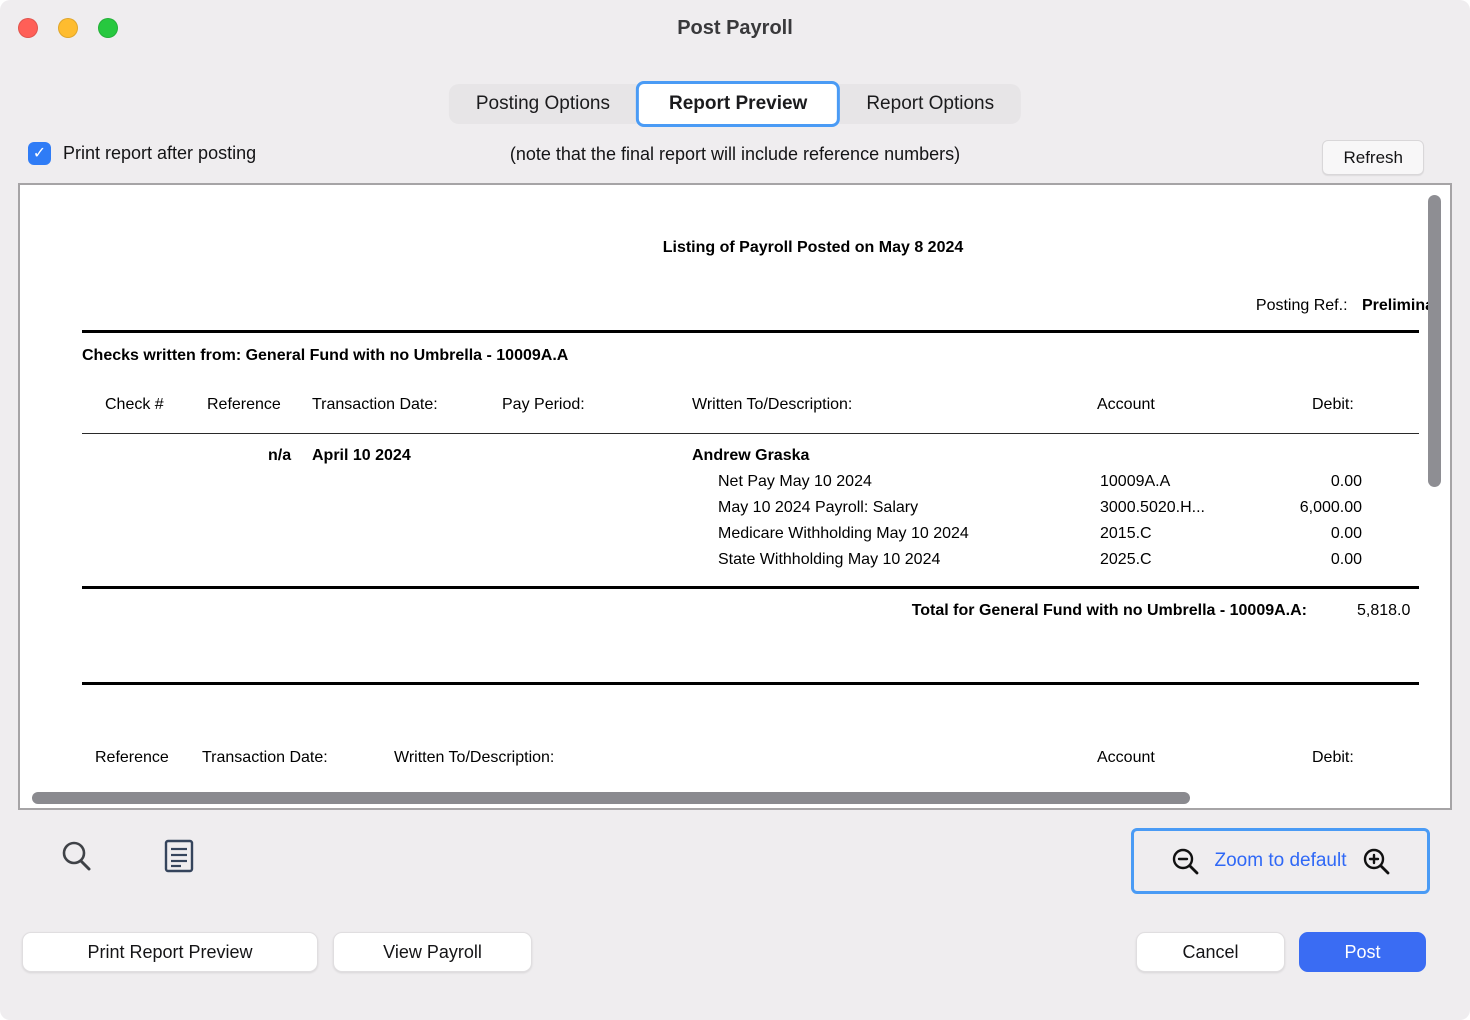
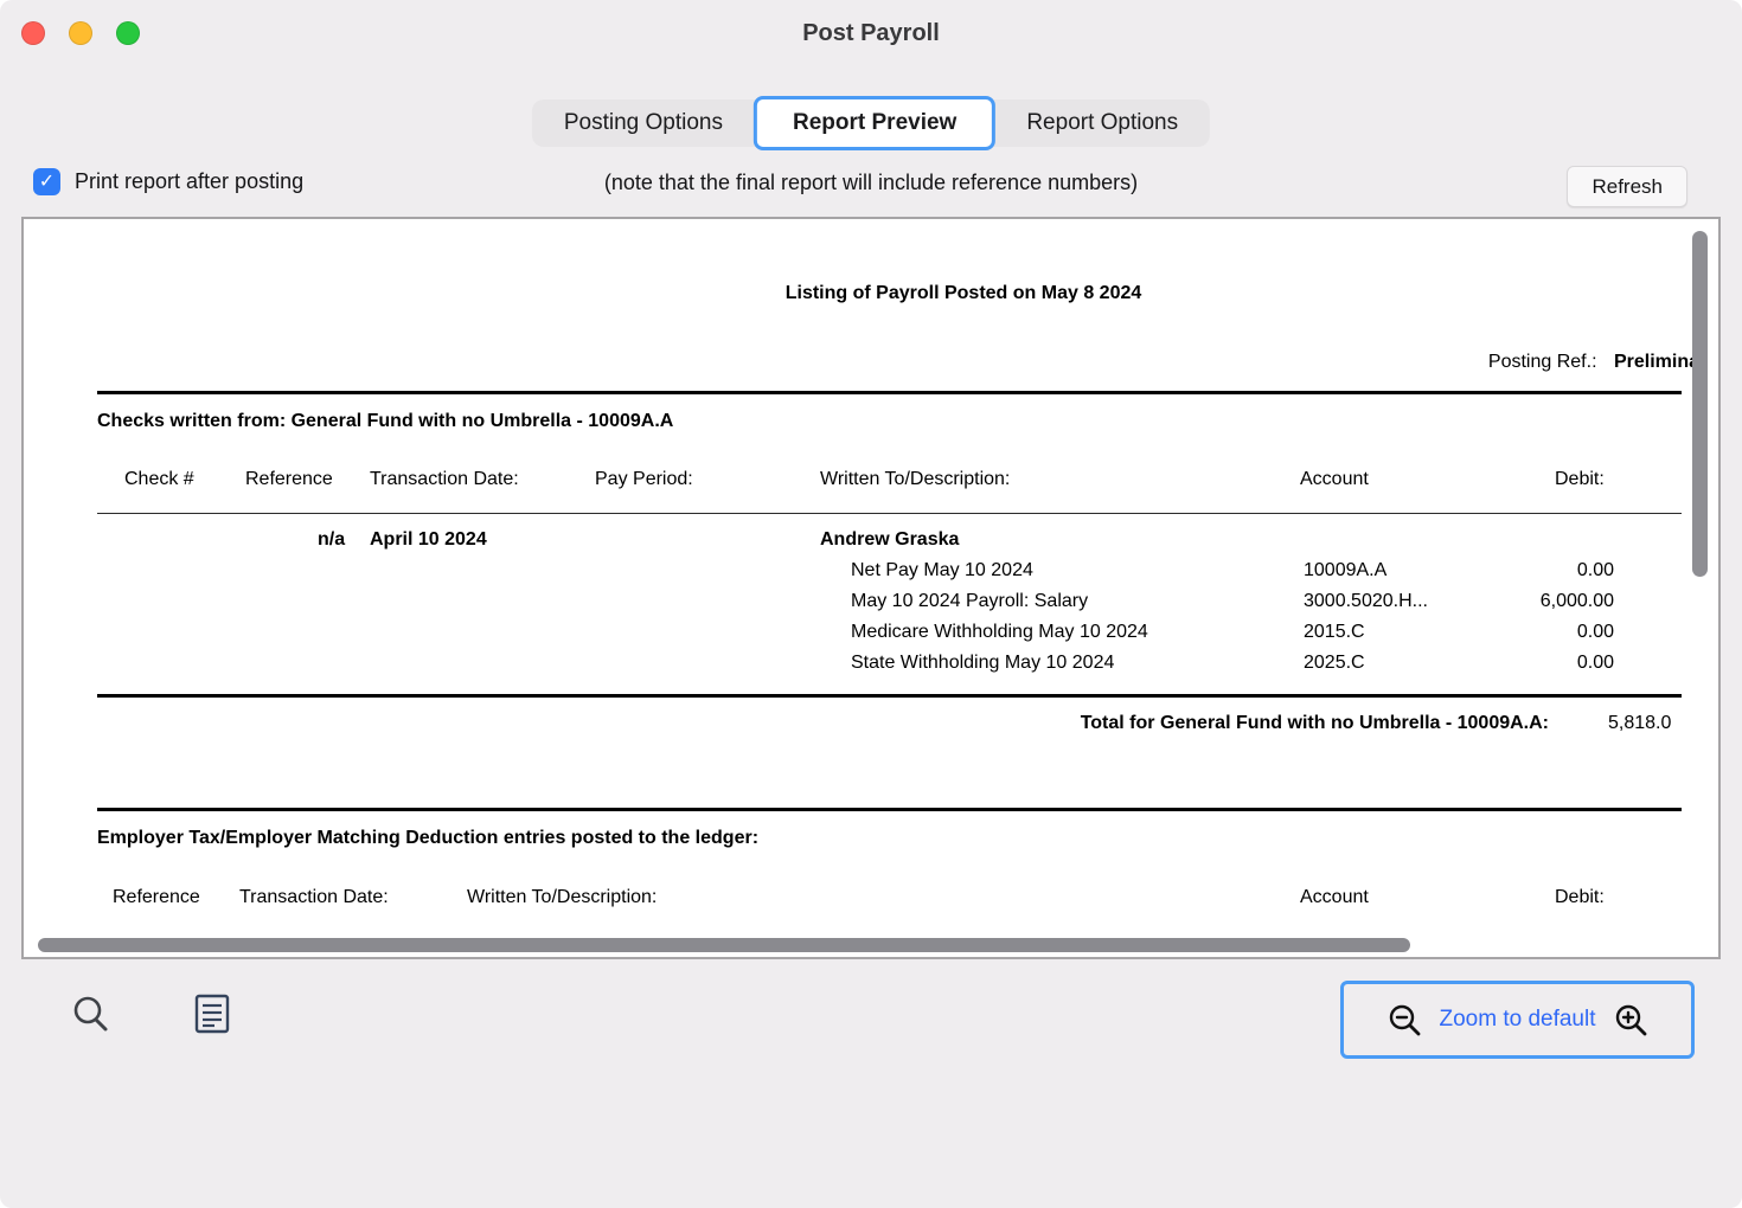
  Post Payroll
  Posting Options
  Report Preview
  Report Options
  ✓
  Print report after posting
  (note that the final report will include reference numbers)
  Refresh
  Listing of Payroll Posted on May 8 2024
  Posting Ref.: Prelimin
  Checks written from: General Fund with no Umbrella - 10009A.A
  Check #
  Reference
  Transaction Date:
  Pay Period:
  Written To/Description:
  Account
  Debit:
  n/a
  April 10 2024
  Andrew Graska
  Net Pay May 10 2024
  10009A.A
  0.00
  May 10 2024 Payroll: Salary
  3000.5020.H...
  6,000.00
  Medicare Withholding May 10 2024
  2015.C
  0.00
  State Withholding May 10 2024
  2025.C
  0.00
  Total for General Fund with no Umbrella - 10009A.A:
  5,818.0
+ Employer Tax/Employer Matching Deduction entries posted to the ledger:
  Reference
  Transaction Date:
  Written To/Description:
  Account
  Debit:
  Zoom to default
- Print Report Preview
- View Payroll
- Cancel
- Post
